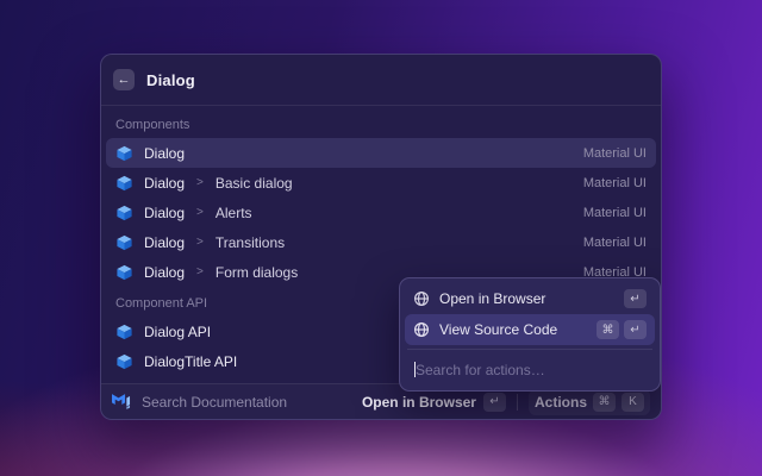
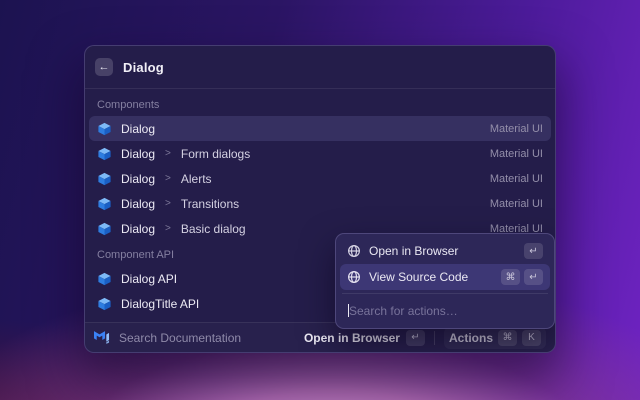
  ←
  Dialog
  Components
  Dialog
  Material UI
  Dialog
  >
- Basic dialog
+ Form dialogs
  Material UI
  Dialog
  >
  Alerts
  Material UI
  Dialog
  >
  Transitions
  Material UI
  Dialog
  >
- Form dialogs
+ Basic dialog
  Material UI
  Component API
  Dialog API
  DialogTitle API
  Open in Browser
  ↵
  View Source Code
  ⌘
  ↵
  Search for actions…
  Search Documentation
  Open in Browser
  ↵
  Actions
  ⌘
  K
